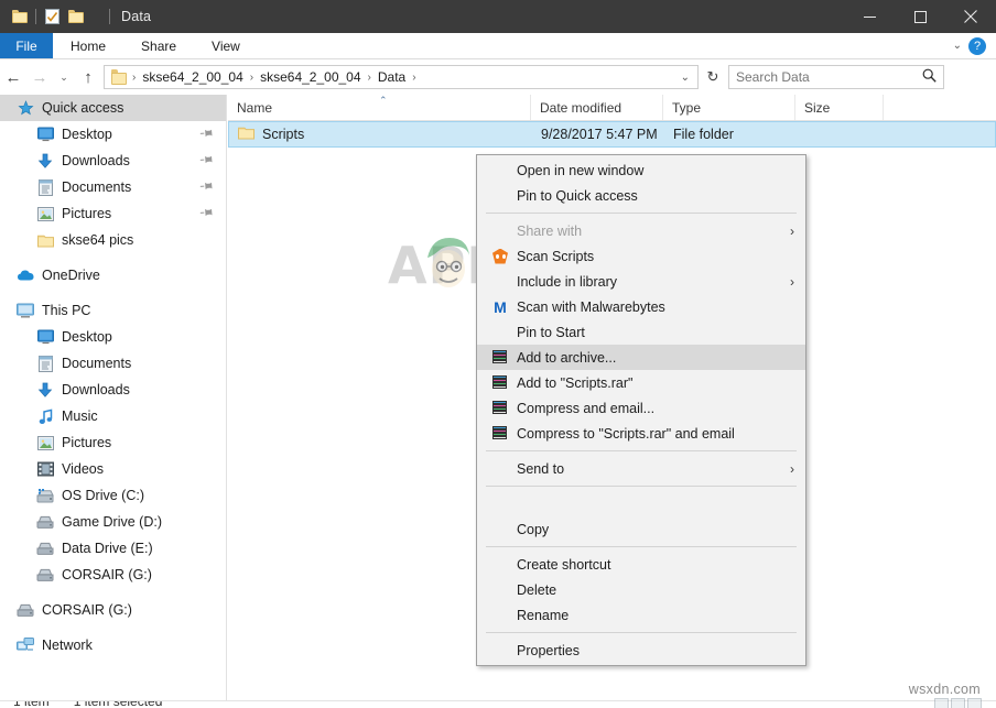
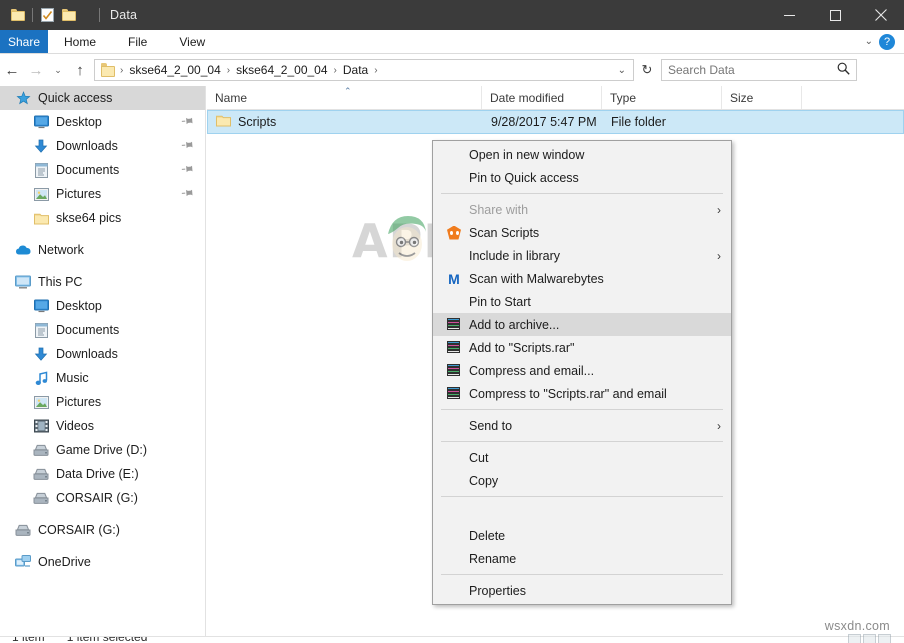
  Data
- File
+ Share
  Home
- Share
+ File
  View
  ⌄
  ?
  ←
  →
  ⌄
  ↑
  ›
  skse64_2_00_04
  ›
  skse64_2_00_04
  ›
  Data
  ›
  ⌄
  ↻
  Search Data
  Quick access
  Desktop
  Downloads
  Documents
  Pictures
  skse64 pics
- OneDrive
+ Network
  This PC
  Desktop
  Documents
  Downloads
  Music
  Pictures
  Videos
- OS Drive (C:)
  Game Drive (D:)
  Data Drive (E:)
  CORSAIR (G:)
  CORSAIR (G:)
- Network
+ OneDrive
  ⌃
  Name
  Date modified
  Type
  Size
  Scripts
  9/28/2017 5:47 PM
  File folder
  Open in new window
  Pin to Quick access
  Share with
  ›
  Scan Scripts
  Include in library
  ›
  M
  Scan with Malwarebytes
  Pin to Start
  Add to archive...
  Add to "Scripts.rar"
  Compress and email...
  Compress to "Scripts.rar" and email
  Send to
  ›
+ Cut
  Copy
- Create shortcut
  Delete
  Rename
  Properties
  1 item
  1 item selected
  wsxdn.com
